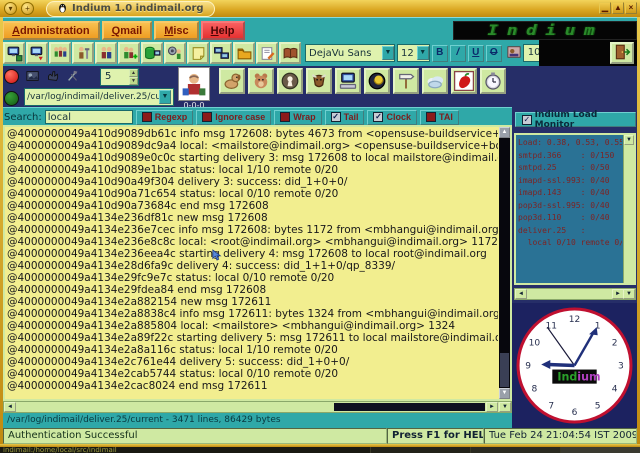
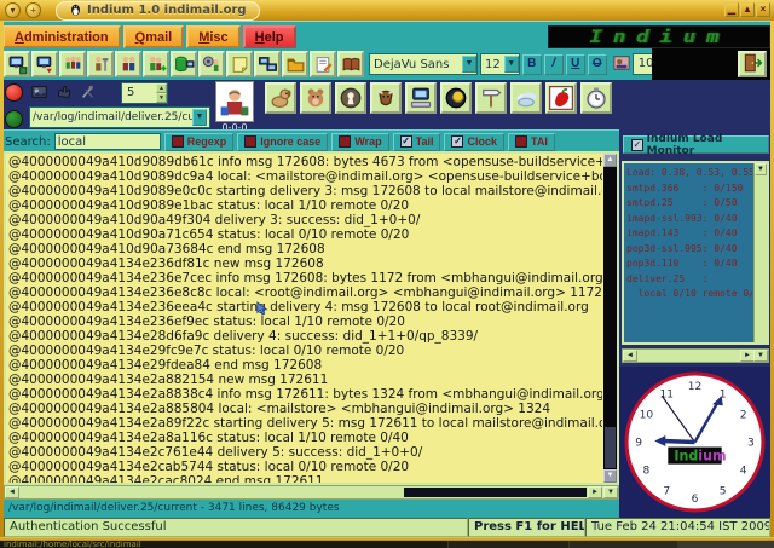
  ▾
  +
  Indium 1.0 indimail.org
  ▁
  ▲
  ×
  Administration
  Qmail
  Misc
  Help
  Indium
  DejaVu Sans
  12
  B
  /
  U
  O
  5
  /var/log/indimail/deliver.25/c
  0-0-0
  Search:
  local
  Regexp
  Ignore case
  Wrap
  ✓
  Tail
  ✓
  Clock
  TAI
  @4000000049a410d9089db61c info msg 172608: bytes 4673 from <opensuse-buildservice+
  @4000000049a410d9089dc9a4 local: <mailstore@indimail.org> <opensuse-buildservice+b
  @4000000049a410d9089e0c0c starting delivery 3: msg 172608 to local mailstore@indimail.
  @4000000049a410d9089e1bac status: local 1/10 remote 0/20
  @4000000049a410d90a49f304 delivery 3: success: did_1+0+0/
  @4000000049a410d90a71c654 status: local 0/10 remote 0/20
  @4000000049a410d90a73684c end msg 172608
  @4000000049a4134e236df81c new msg 172608
  @4000000049a4134e236e7cec info msg 172608: bytes 1172 from <mbhangui@indimail.org
  @4000000049a4134e236e8c8c local: <root@indimail.org> <mbhangui@indimail.org> 1172
  @4000000049a4134e236eea4c startin delivery 4: msg 172608 to local root@indimail.org
+ @4000000049a4134e236ef9ec status: local 1/10 remote 0/20
  @4000000049a4134e28d6fa9c delivery 4: success: did_1+1+0/qp_8339/
  @4000000049a4134e29fc9e7c status: local 0/10 remote 0/20
  @4000000049a4134e29fdea84 end msg 172608
  @4000000049a4134e2a882154 new msg 172611
  @4000000049a4134e2a8838c4 info msg 172611: bytes 1324 from <mbhangui@indimail.org
  @4000000049a4134e2a885804 local: <mailstore> <mbhangui@indimail.org> 1324
  @4000000049a4134e2a89f22c starting delivery 5: msg 172611 to local mailstore@indimail.
- @4000000049a4134e2a8a116c status: local 1/10 remote 0/20
+ @4000000049a4134e2a8a116c status: local 1/10 remote 0/40
  @4000000049a4134e2c761e44 delivery 5: success: did_1+0+0/
  @4000000049a4134e2cab5744 status: local 0/10 remote 0/20
  @4000000049a4134e2cac8024 end msg 172611
  /var/log/indimail/deliver.25/current - 3471 lines, 86429 bytes
  ✓
  Indium Load Monitor
  Load: 0.38, 0.53, 0.55
  smtpd.366 : 0/150
  smtpd.25 : 0/50
  imapd-ssl.993: 0/40
  imapd.143 : 0/40
  pop3d-ssl.995: 0/40
  pop3d.110 : 0/40
  deliver.25 :
  local 0/10 remote 0/
  1
  2
  3
  4
  5
  6
  7
  8
  9
  10
  11
  12
  Indium
  Authentication Successful
  Press F1 for HEL
  Tue Feb 24 21:04:54 IST 2009
  indimail:/home/local/src/indimail
